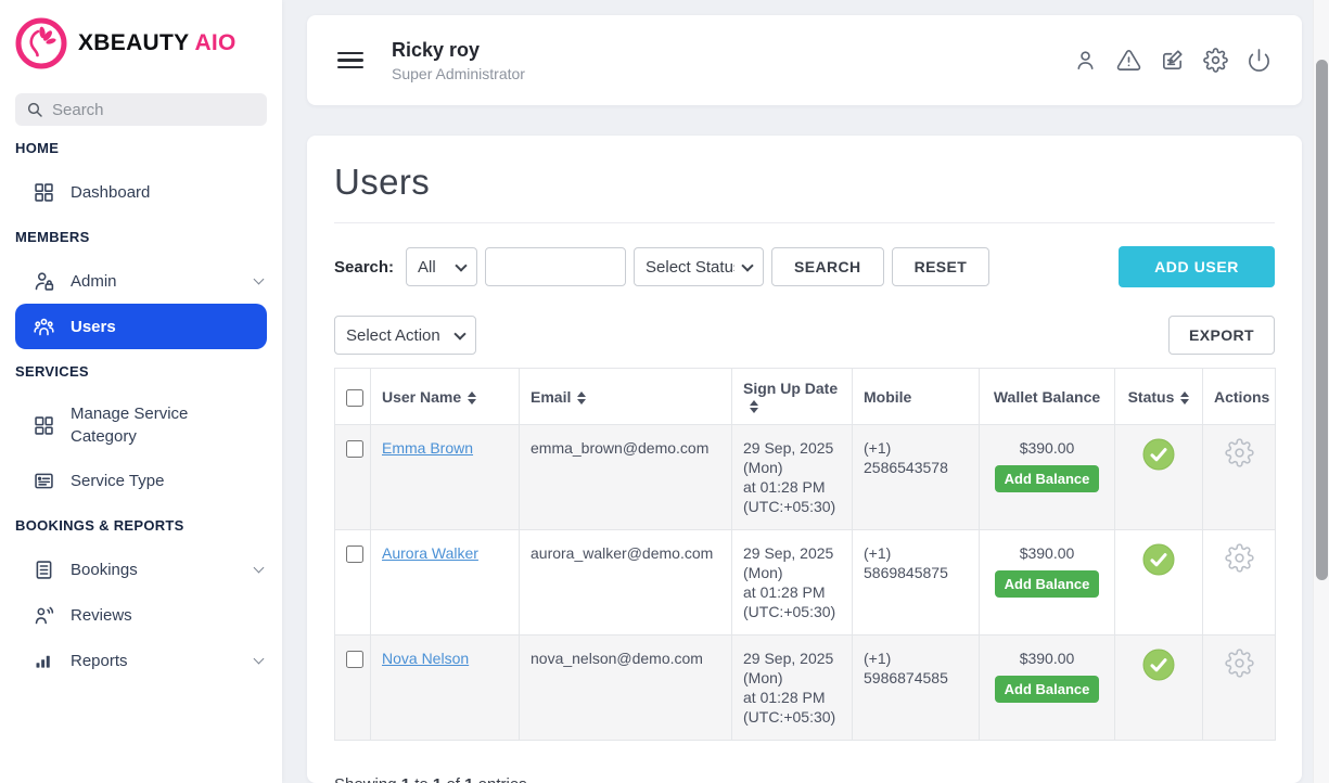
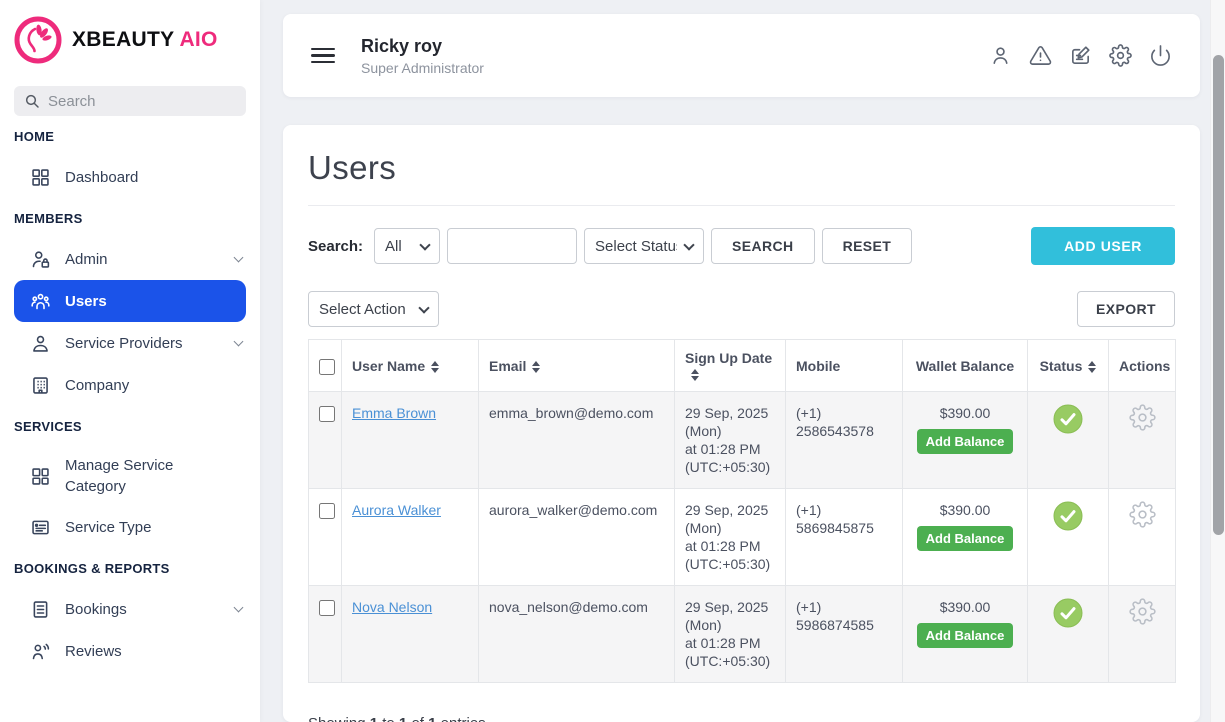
  XBEAUTY AIO
  Search
  HOME
  Dashboard
  MEMBERS
  Admin
  Users
+ Service Providers
+ Company
  SERVICES
  Manage Service Category
  Service Type
  BOOKINGS & REPORTS
  Bookings
  Reviews
- Reports
  Ricky roy
  Super Administrator
  Users
  Search:
  All
  Select Statu
  SEARCH
  RESET
  ADD USER
  Select Action
  EXPORT
  	User Name	Email	Sign Up Date	Mobile	Wallet Balance	Status	Actions
  	Emma Brown	emma_brown@demo.com	29 Sep, 2025 (Mon) at 01:28 PM (UTC:+05:30)	(+1) 2586543578	$390.00 Add Balance
  	Aurora Walker	aurora_walker@demo.com	29 Sep, 2025 (Mon) at 01:28 PM (UTC:+05:30)	(+1) 5869845875	$390.00 Add Balance
  	Nova Nelson	nova_nelson@demo.com	29 Sep, 2025 (Mon) at 01:28 PM (UTC:+05:30)	(+1) 5986874585	$390.00 Add Balance
